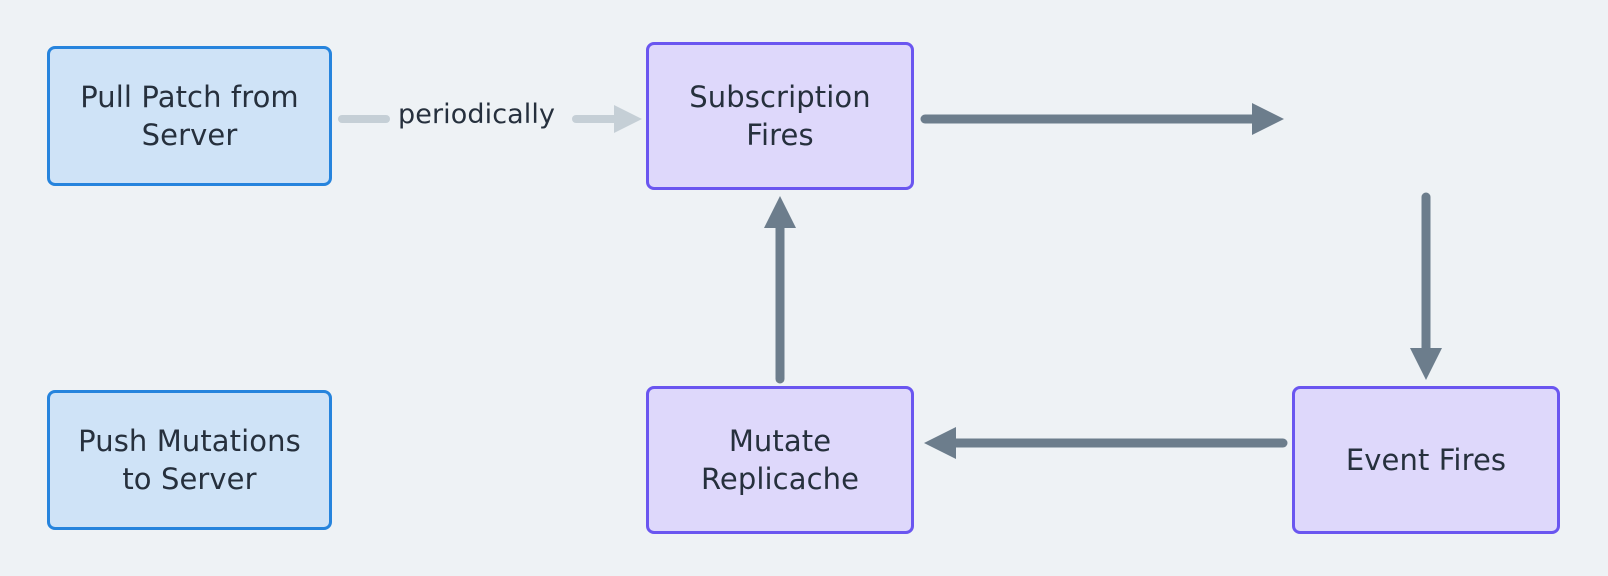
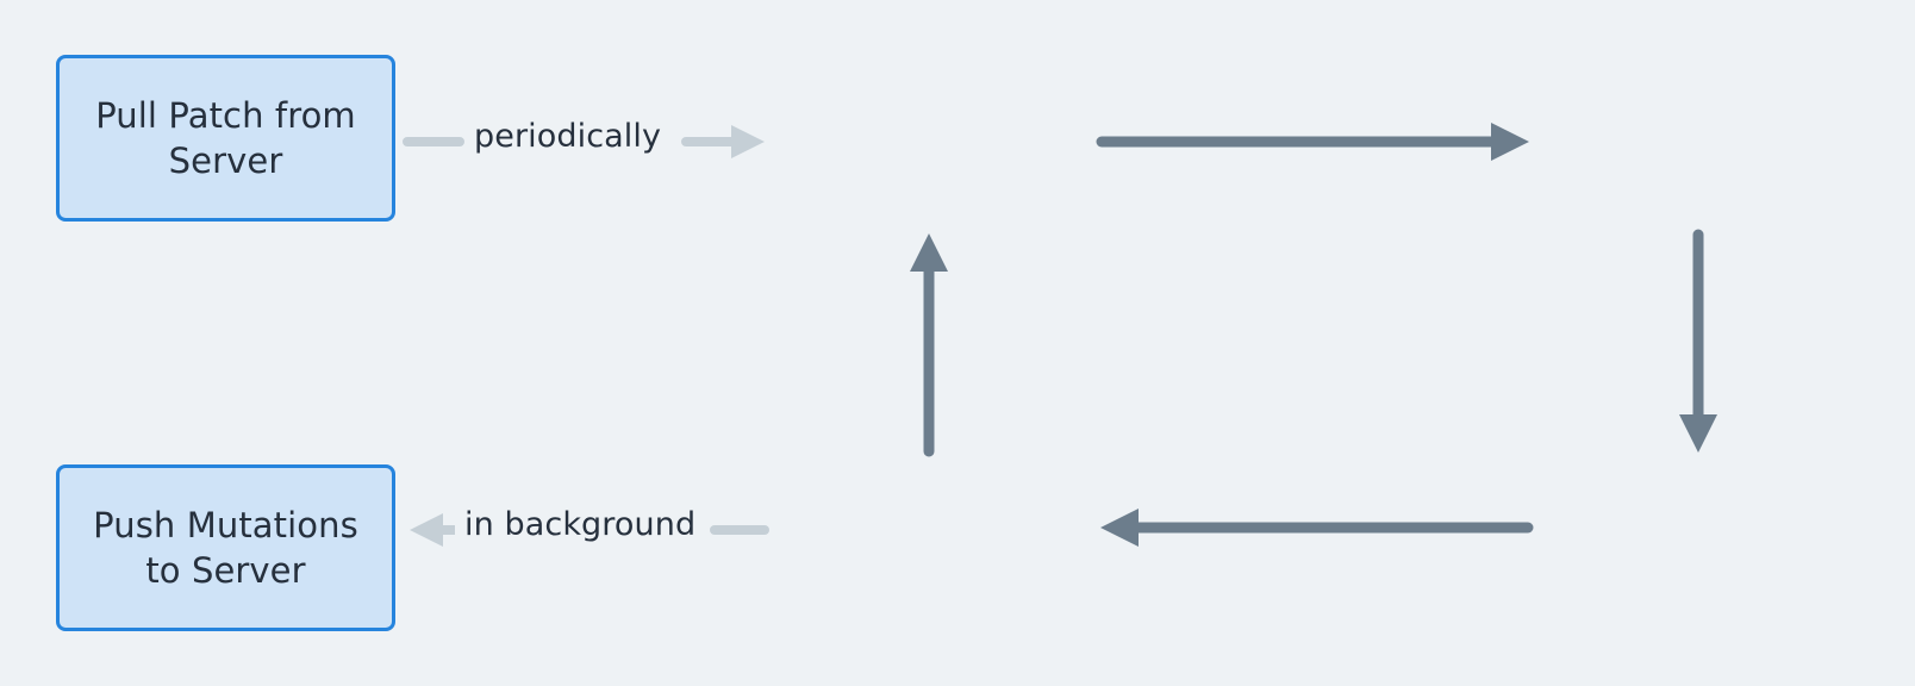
  periodically
+ in background
  Pull Patch from
  Server
- Subscription
- Fires
- Event Fires
- Mutate
- Replicache
  Push Mutations
  to Server
